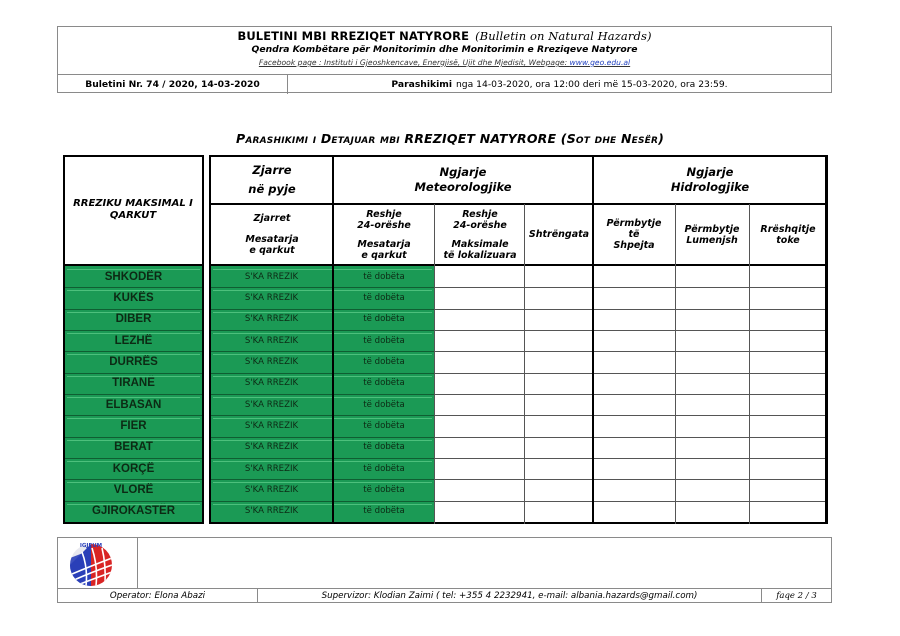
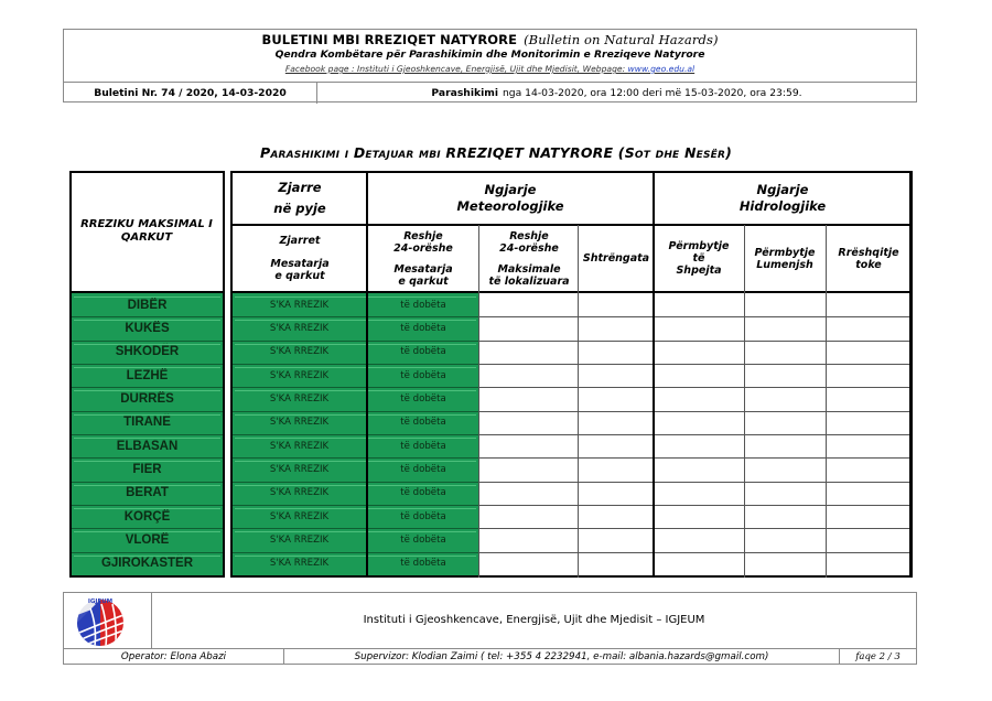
  BULETINI MBI RREZIQET NATYRORE (Bulletin on Natural Hazards)
- Qendra Kombëtare për Monitorimin dhe Monitorimin e Rreziqeve Natyrore
+ Qendra Kombëtare për Parashikimin dhe Monitorimin e Rreziqeve Natyrore
  Facebook page : Instituti i Gjeoshkencave, Energjisë, Ujit dhe Mjedisit, Webpage: www.geo.edu.al
  Buletini Nr. 74 / 2020, 14-03-2020
  Parashikimi nga 14-03-2020, ora 12:00 deri më 15-03-2020, ora 23:59.
  Parashikimi i Detajuar mbi RREZIQET NATYRORE (Sot dhe Nesër)
  RREZIKU MAKSIMAL I QARKUT
  Zjarre
  në pyje
  Ngjarje
  Meteorologjike
  Ngjarje
  Hidrologjike
  Zjarret
  Mesatarja
  e qarkut
  Reshje
  24-orëshe
  Mesatarja
  e qarkut
  Reshje
  24-orëshe
  Maksimale
  të lokalizuara
  Shtrëngata
  Përmbytje
  të
  Shpejta
  Përmbytje
  Lumenjsh
  Rrëshqitje
  toke
- SHKODËR
+ DIBËR
  S'KA RREZIK
  të dobëta
  KUKËS
  S'KA RREZIK
  të dobëta
- DIBËR
+ SHKODËR
  S'KA RREZIK
  të dobëta
  LEZHË
  S'KA RREZIK
  të dobëta
  DURRËS
  S'KA RREZIK
  të dobëta
  TIRANË
  S'KA RREZIK
  të dobëta
  ELBASAN
  S'KA RREZIK
  të dobëta
  FIER
  S'KA RREZIK
  të dobëta
  BERAT
  S'KA RREZIK
  të dobëta
  KORÇË
  S'KA RREZIK
  të dobëta
  VLORË
  S'KA RREZIK
  të dobëta
  GJIROKASTËR
  S'KA RREZIK
  të dobëta
+ Instituti i Gjeoshkencave, Energjisë, Ujit dhe Mjedisit – IGJEUM
  Operator: Elona Abazi
  Supervizor: Klodian Zaimi ( tel: +355 4 2232941, e-mail: albania.hazards@gmail.com)
  faqe 2 / 3
